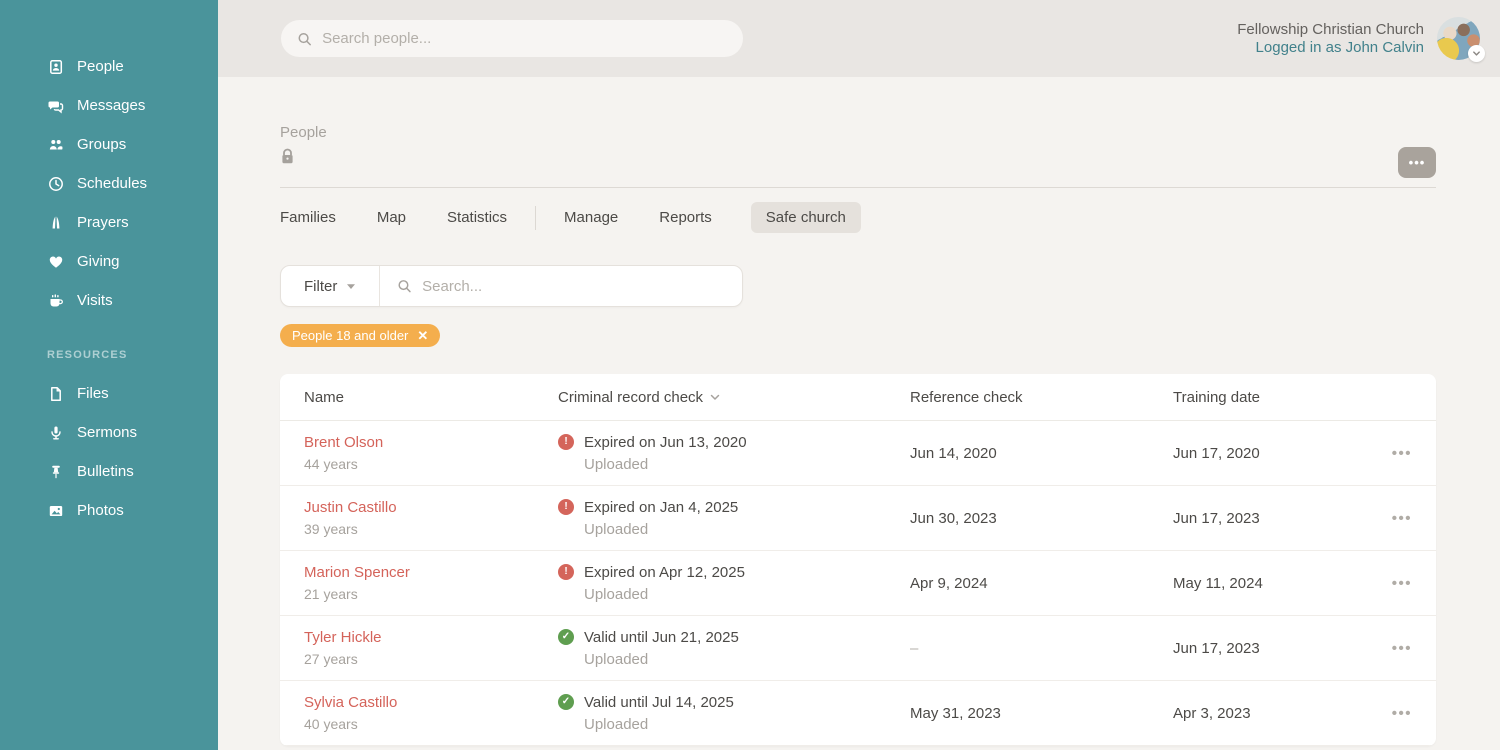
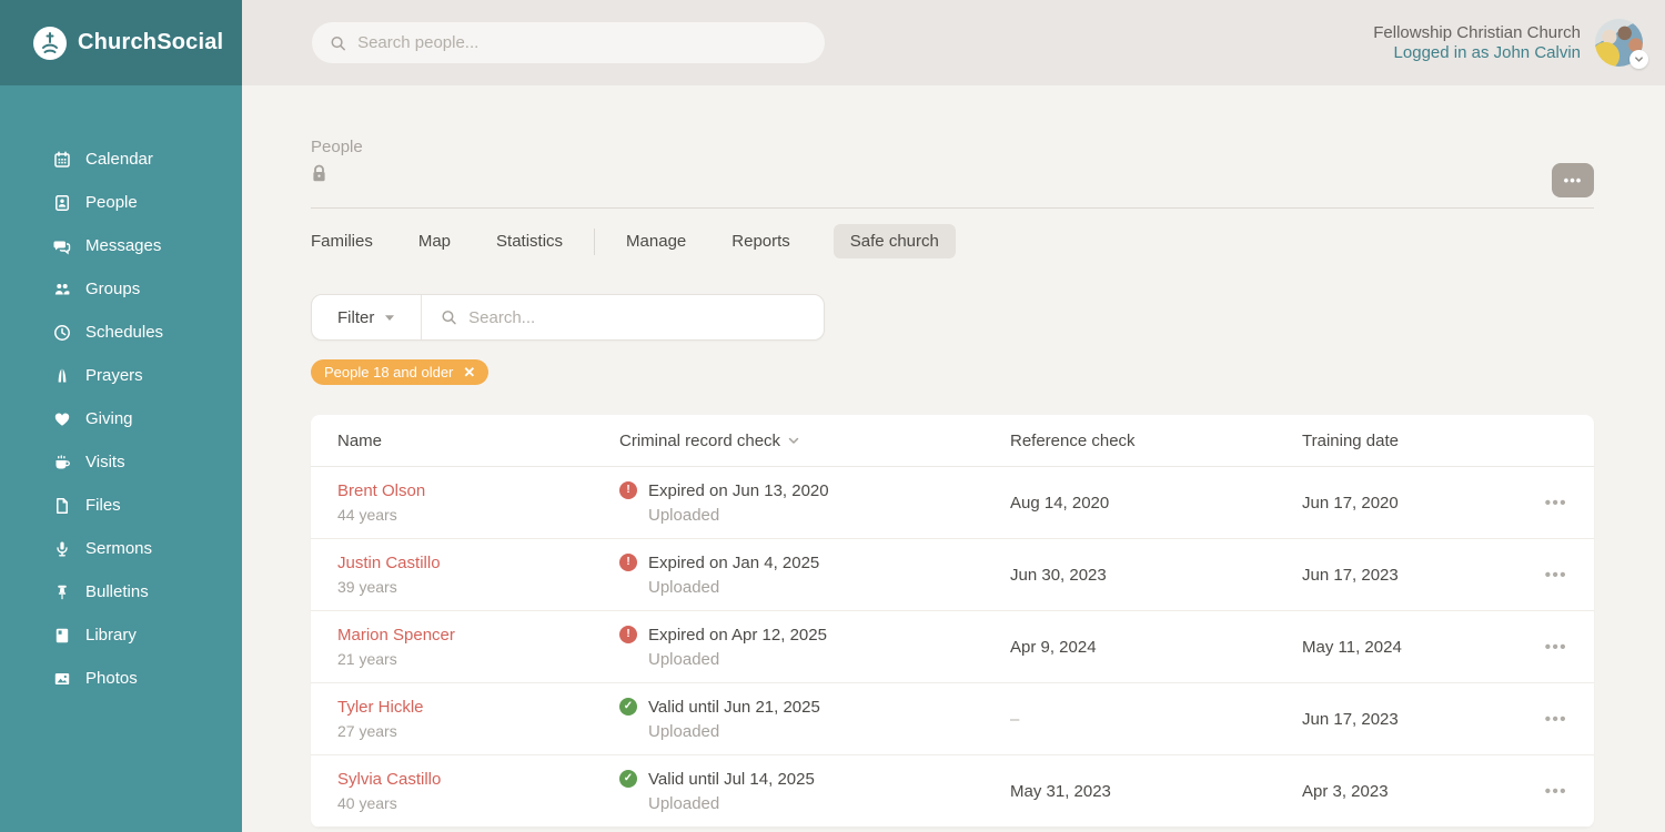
+ ChurchSocial
+ Calendar
  People
  Messages
  Groups
  Schedules
  Prayers
  Giving
  Visits
- RESOURCES
  Files
  Sermons
  Bulletins
+ Library
  Photos
  Search people...
  Fellowship Christian Church
  Logged in as John Calvin
  People
  •••
  Families
  Map
  Statistics
  Manage
  Reports
  Safe church
  Filter
  Search...
  People 18 and older
  ✕
  Name
  Criminal record check
  Reference check
  Training date
  Brent Olson
  44 years
  !
  Expired on Jun 13, 2020
  Uploaded
- Jun 14, 2020
+ Aug 14, 2020
  Jun 17, 2020
  •••
  Justin Castillo
  39 years
  !
  Expired on Jan 4, 2025
  Uploaded
  Jun 30, 2023
  Jun 17, 2023
  •••
  Marion Spencer
  21 years
  !
  Expired on Apr 12, 2025
  Uploaded
  Apr 9, 2024
  May 11, 2024
  •••
  Tyler Hickle
  27 years
  ✓
  Valid until Jun 21, 2025
  Uploaded
  –
  Jun 17, 2023
  •••
  Sylvia Castillo
  40 years
  ✓
  Valid until Jul 14, 2025
  Uploaded
  May 31, 2023
  Apr 3, 2023
  •••
